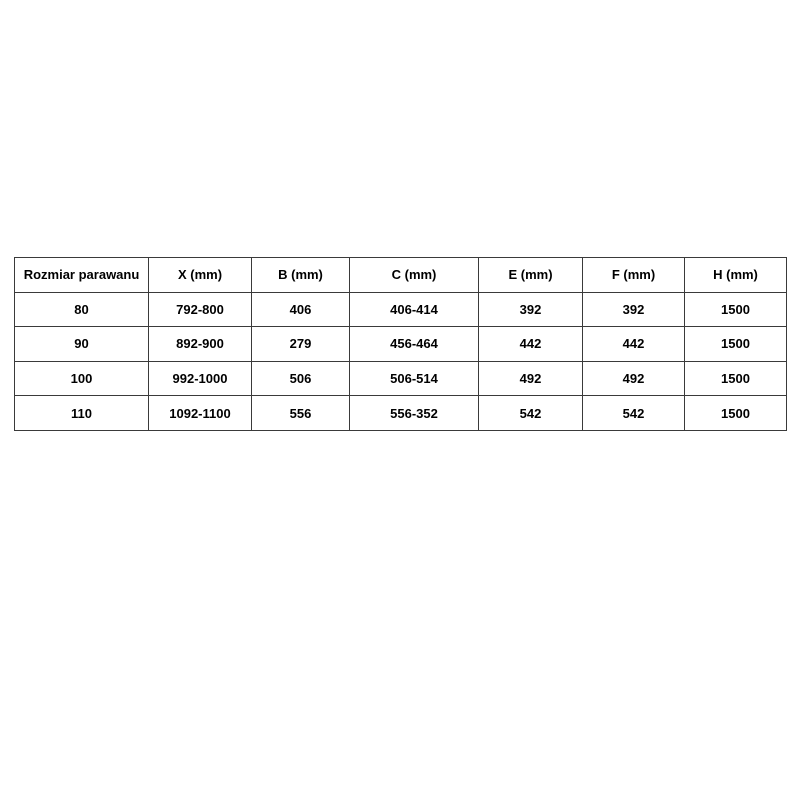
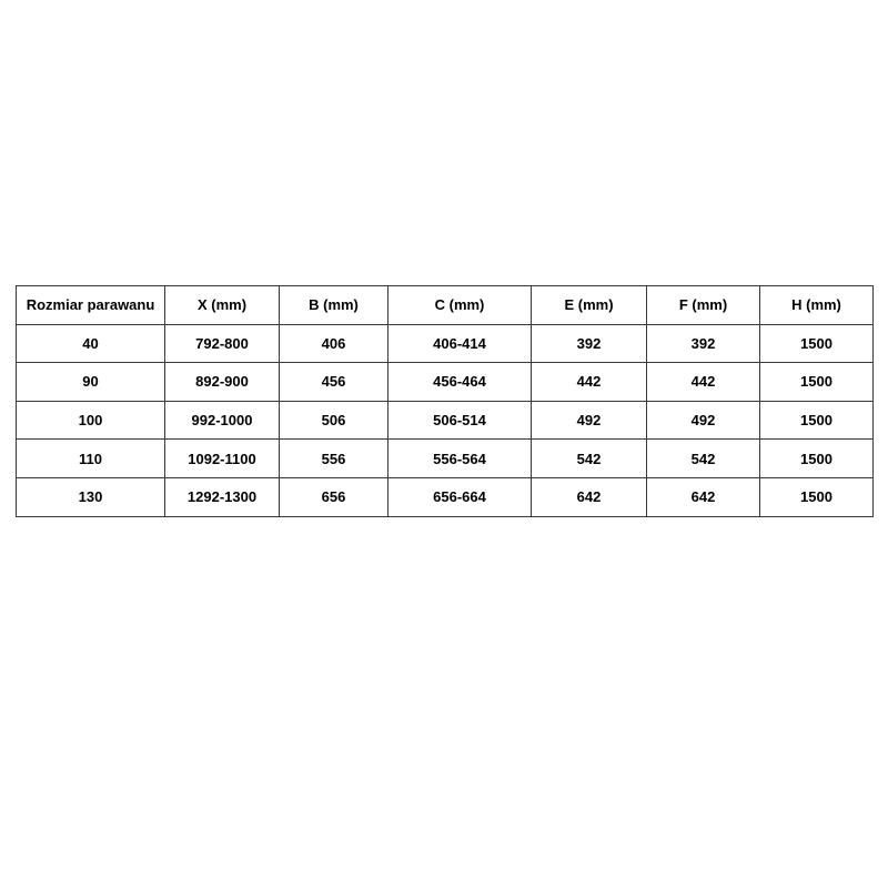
  Rozmiar parawanu	X (mm)	B (mm)	C (mm)	E (mm)	F (mm)	H (mm)
- 80	792-800	406	406-414	392	392	1500
+ 40	792-800	406	406-414	392	392	1500
- 90	892-900	279	456-464	442	442	1500
+ 90	892-900	456	456-464	442	442	1500
  100	992-1000	506	506-514	492	492	1500
- 110	1092-1100	556	556-352	542	542	1500
+ 110	1092-1100	556	556-564	542	542	1500
+ 130	1292-1300	656	656-664	642	642	1500
